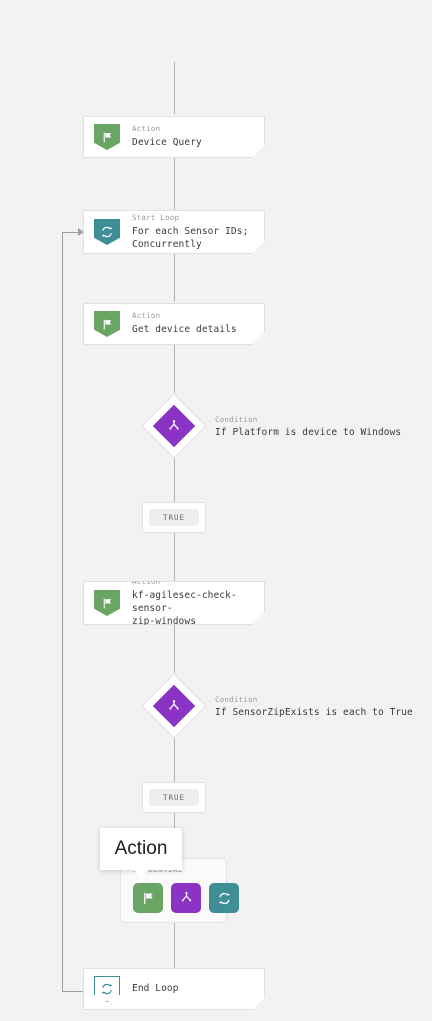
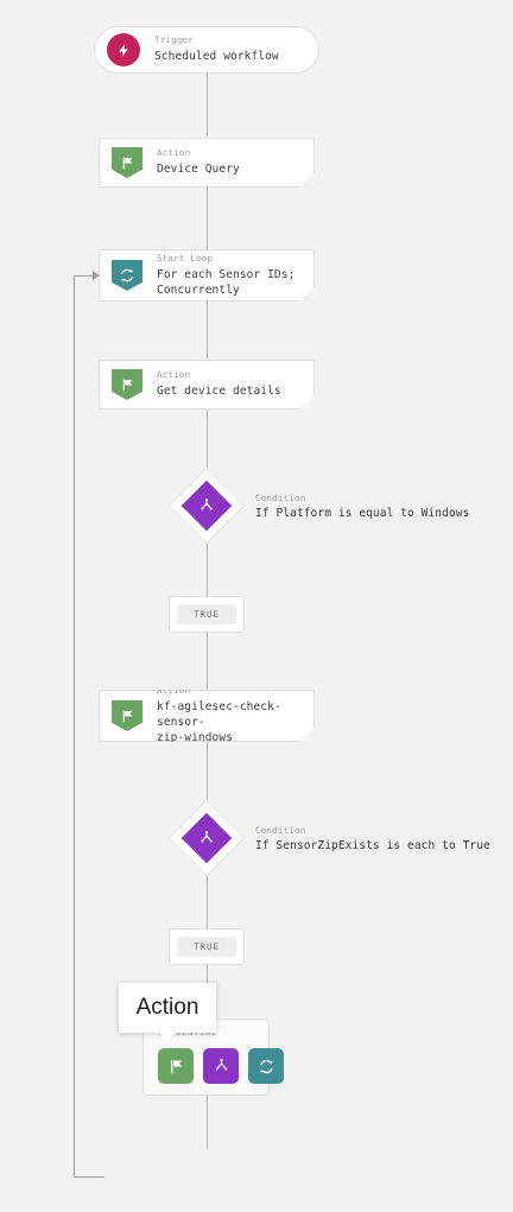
+ Trigger
+ Scheduled workflow
  Action
  Device Query
  Start Loop
  For each Sensor IDs;
  Concurrently
  Action
  Get device details
  Condition
- If Platform is device to Windows
+ If Platform is equal to Windows
  TRUE
  Action
  kf-agilesec-check-sensor-
  zip-windows
  Condition
  If SensorZipExists is each to True
  TRUE
  SEQUENTIAL
  Action
- End Loop
